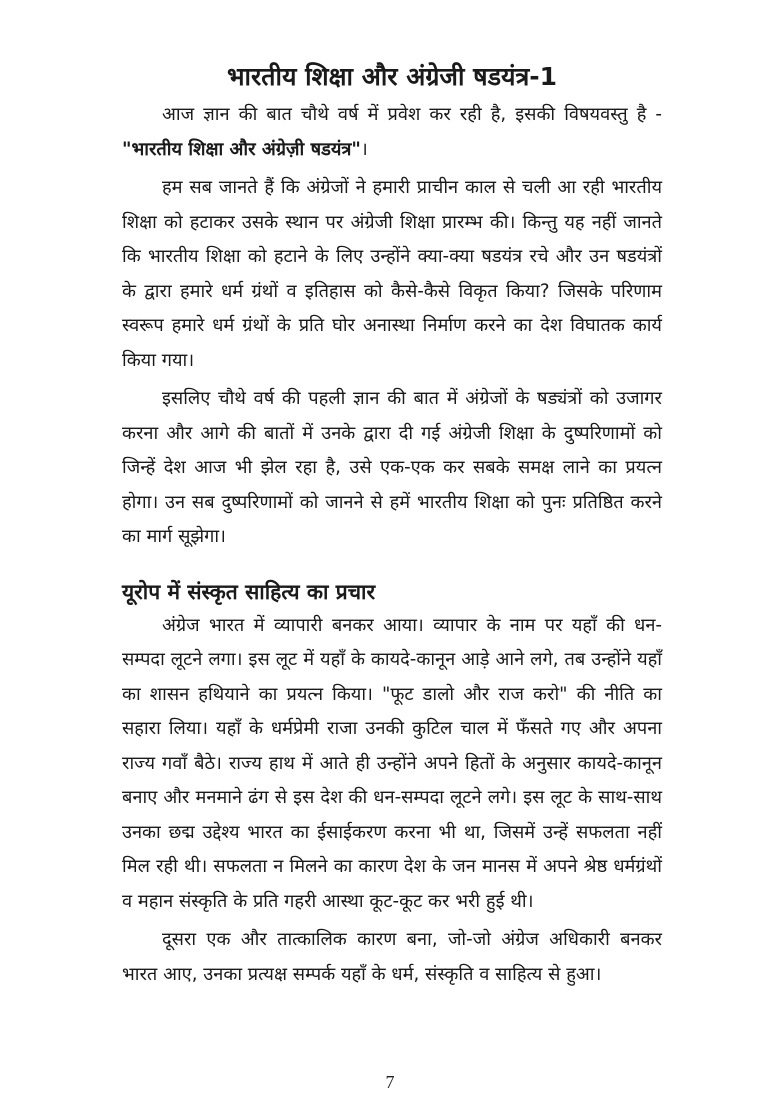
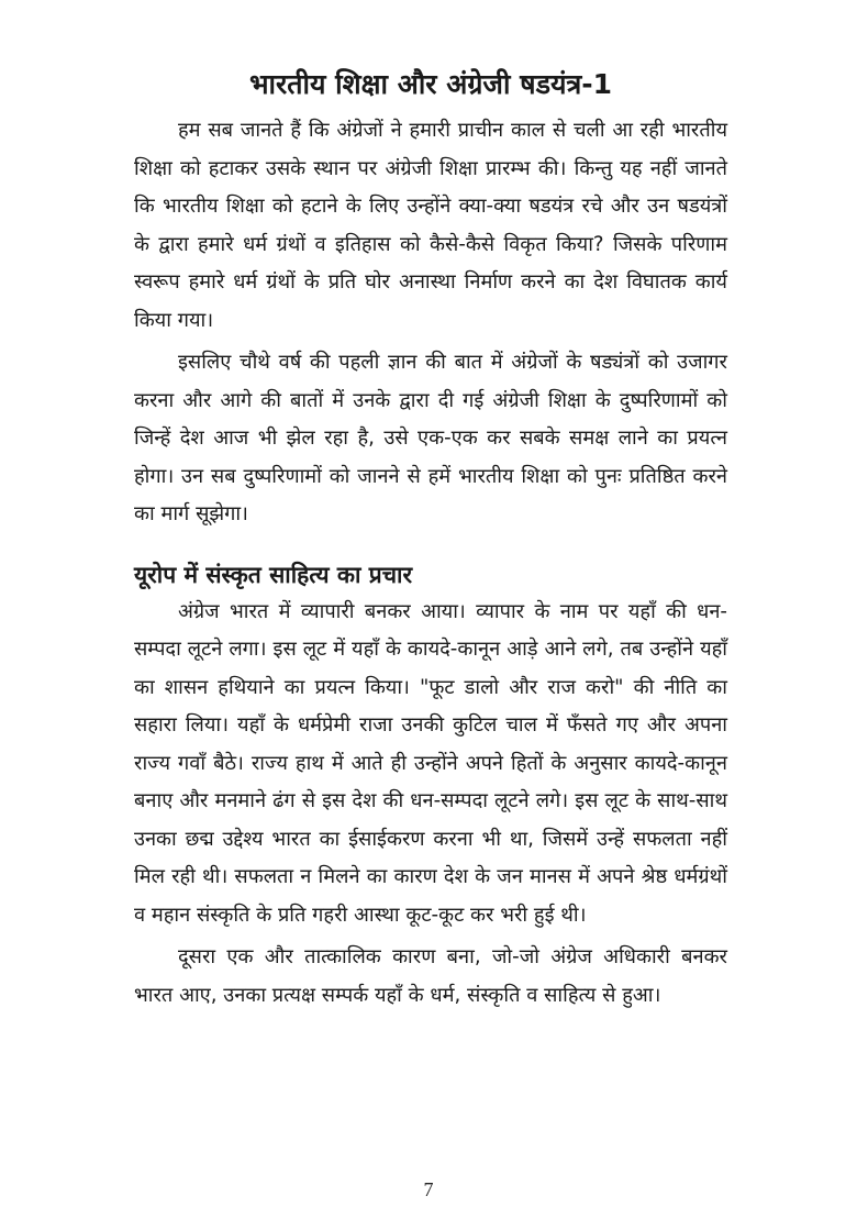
  भारतीय शिक्षा और अंग्रेजी षडयंत्र-1
- आज ज्ञान की बात चौथे वर्ष में प्रवेश कर रही है, इसकी विषयवस्तु है - "भारतीय शिक्षा और अंग्रेज़ी षडयंत्र"।
  हम सब जानते हैं कि अंग्रेजों ने हमारी प्राचीन काल से चली आ रही भारतीय शिक्षा को हटाकर उसके स्थान पर अंग्रेजी शिक्षा प्रारम्भ की। किन्तु यह नहीं जानते कि भारतीय शिक्षा को हटाने के लिए उन्होंने क्या-क्या षडयंत्र रचे और उन षडयंत्रों के द्वारा हमारे धर्म ग्रंथों व इतिहास को कैसे-कैसे विकृत किया? जिसके परिणाम स्वरूप हमारे धर्म ग्रंथों के प्रति घोर अनास्था निर्माण करने का देश विघातक कार्य किया गया।
  इसलिए चौथे वर्ष की पहली ज्ञान की बात में अंग्रेजों के षड्यंत्रों को उजागर करना और आगे की बातों में उनके द्वारा दी गई अंग्रेजी शिक्षा के दुष्परिणामों को जिन्हें देश आज भी झेल रहा है, उसे एक-एक कर सबके समक्ष लाने का प्रयत्न होगा। उन सब दुष्परिणामों को जानने से हमें भारतीय शिक्षा को पुनः प्रतिष्ठित करने का मार्ग सूझेगा।
  यूरोप में संस्कृत साहित्य का प्रचार
  अंग्रेज भारत में व्यापारी बनकर आया। व्यापार के नाम पर यहाँ की धन-सम्पदा लूटने लगा। इस लूट में यहाँ के कायदे-कानून आड़े आने लगे, तब उन्होंने यहाँ का शासन हथियाने का प्रयत्न किया। "फूट डालो और राज करो" की नीति का सहारा लिया। यहाँ के धर्मप्रेमी राजा उनकी कुटिल चाल में फँसते गए और अपना राज्य गवाँ बैठे। राज्य हाथ में आते ही उन्होंने अपने हितों के अनुसार कायदे-कानून बनाए और मनमाने ढंग से इस देश की धन-सम्पदा लूटने लगे। इस लूट के साथ-साथ उनका छद्म उद्देश्य भारत का ईसाईकरण करना भी था, जिसमें उन्हें सफलता नहीं मिल रही थी। सफलता न मिलने का कारण देश के जन मानस में अपने श्रेष्ठ धर्मग्रंथों व महान संस्कृति के प्रति गहरी आस्था कूट-कूट कर भरी हुई थी।
  दूसरा एक और तात्कालिक कारण बना, जो-जो अंग्रेज अधिकारी बनकर भारत आए, उनका प्रत्यक्ष सम्पर्क यहाँ के धर्म, संस्कृति व साहित्य से हुआ।
  7
